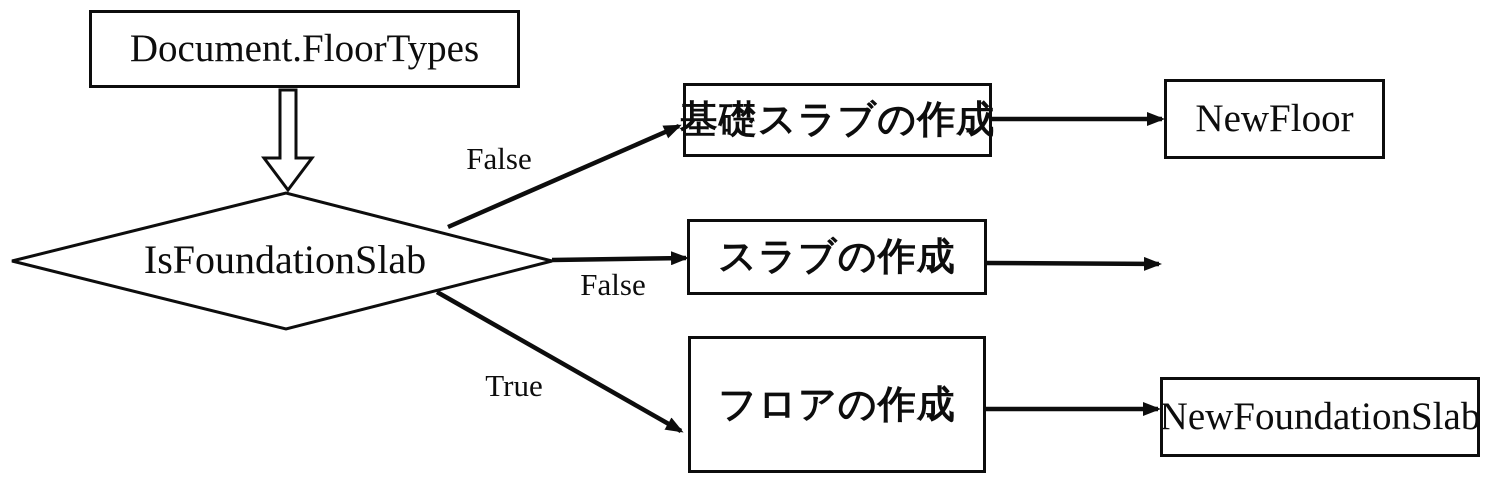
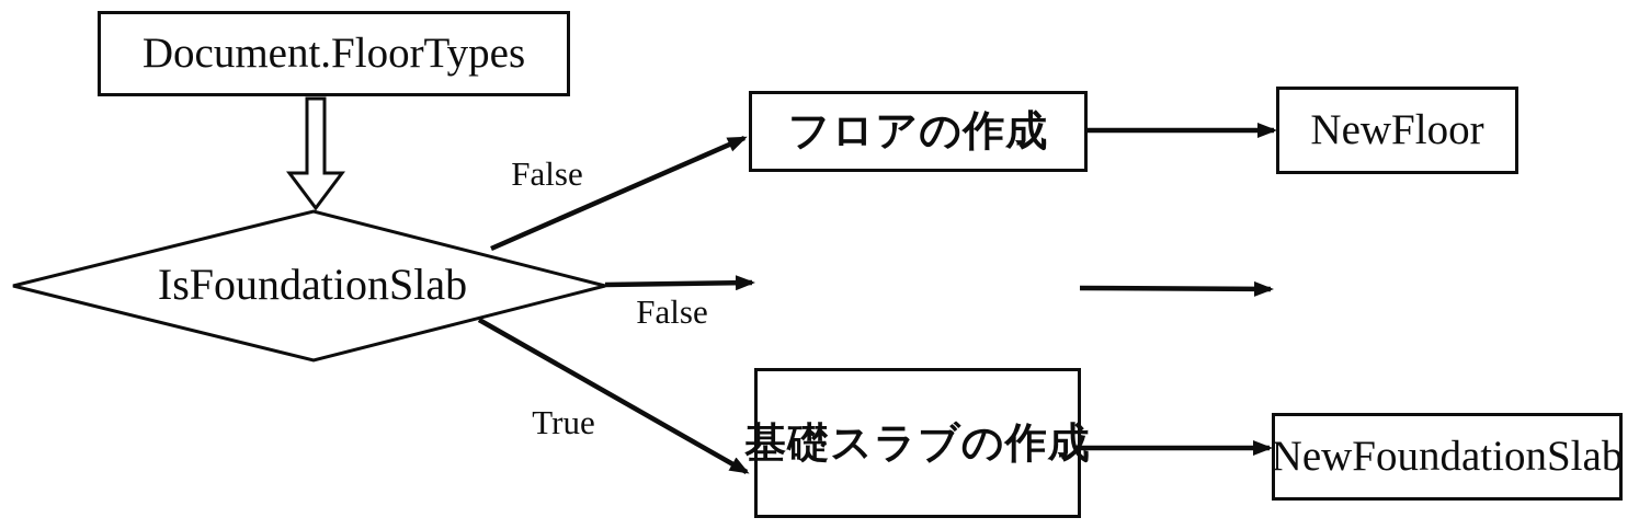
  Document.FloorTypes
  IsFoundationSlab
  False
  False
  True
- 基礎スラブの作成
+ フロアの作成
- スラブの作成
- フロアの作成
+ 基礎スラブの作成
  NewFloor
  NewFoundationSlab
